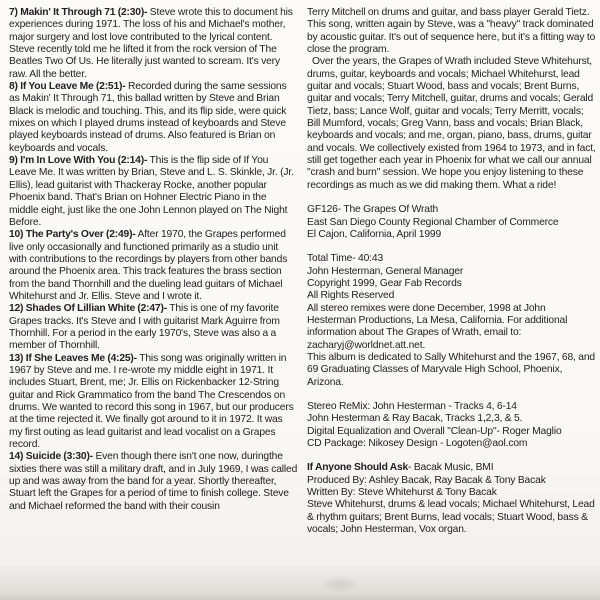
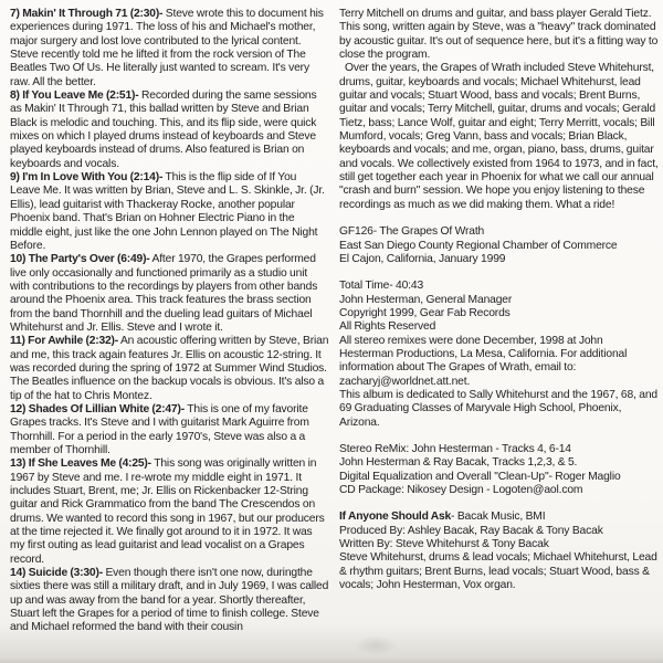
  7) Makin' It Through 71 (2:30)- Steve wrote this to document his experiences during 1971. The loss of his and Michael's mother, major surgery and lost love contributed to the lyrical content. Steve recently told me he lifted it from the rock version of The Beatles Two Of Us. He literally just wanted to scream. It's very raw. All the better.
  8) If You Leave Me (2:51)- Recorded during the same sessions as Makin' It Through 71, this ballad written by Steve and Brian Black is melodic and touching. This, and its flip side, were quick mixes on which I played drums instead of keyboards and Steve played keyboards instead of drums. Also featured is Brian on keyboards and vocals.
  9) I'm In Love With You (2:14)- This is the flip side of If You Leave Me. It was written by Brian, Steve and L. S. Skinkle, Jr. (Jr. Ellis), lead guitarist with Thackeray Rocke, another popular Phoenix band. That's Brian on Hohner Electric Piano in the middle eight, just like the one John Lennon played on The Night Before.
- 10) The Party's Over (2:49)- After 1970, the Grapes performed live only occasionally and functioned primarily as a studio unit with contributions to the recordings by players from other bands around the Phoenix area. This track features the brass section from the band Thornhill and the dueling lead guitars of Michael Whitehurst and Jr. Ellis. Steve and I wrote it.
+ 10) The Party's Over (6:49)- After 1970, the Grapes performed live only occasionally and functioned primarily as a studio unit with contributions to the recordings by players from other bands around the Phoenix area. This track features the brass section from the band Thornhill and the dueling lead guitars of Michael Whitehurst and Jr. Ellis. Steve and I wrote it.
+ 11) For Awhile (2:32)- An acoustic offering written by Steve, Brian and me, this track again features Jr. Ellis on acoustic 12-string. It was recorded during the spring of 1972 at Summer Wind Studios. The Beatles influence on the backup vocals is obvious. It's also a tip of the hat to Chris Montez.
  12) Shades Of Lillian White (2:47)- This is one of my favorite Grapes tracks. It's Steve and I with guitarist Mark Aguirre from Thornhill. For a period in the early 1970's, Steve was also a a member of Thornhill.
  13) If She Leaves Me (4:25)- This song was originally written in 1967 by Steve and me. I re-wrote my middle eight in 1971. It includes Stuart, Brent, me; Jr. Ellis on Rickenbacker 12-String guitar and Rick Grammatico from the band The Crescendos on drums. We wanted to record this song in 1967, but our producers at the time rejected it. We finally got around to it in 1972. It was my first outing as lead guitarist and lead vocalist on a Grapes record.
  14) Suicide (3:30)- Even though there isn't one now, duringthe sixties there was still a military draft, and in July 1969, I was called up and was away from the band for a year. Shortly thereafter, Stuart left the Grapes for a period of time to finish college. Steve and Michael reformed the band with their cousin
  Terry Mitchell on drums and guitar, and bass player Gerald Tietz. This song, written again by Steve, was a "heavy" track dominated by acoustic guitar. It's out of sequence here, but it's a fitting way to close the program.
- Over the years, the Grapes of Wrath included Steve Whitehurst, drums, guitar, keyboards and vocals; Michael Whitehurst, lead guitar and vocals; Stuart Wood, bass and vocals; Brent Burns, guitar and vocals; Terry Mitchell, guitar, drums and vocals; Gerald Tietz, bass; Lance Wolf, guitar and vocals; Terry Merritt, vocals; Bill Mumford, vocals; Greg Vann, bass and vocals; Brian Black, keyboards and vocals; and me, organ, piano, bass, drums, guitar and vocals. We collectively existed from 1964 to 1973, and in fact, still get together each year in Phoenix for what we call our annual "crash and burn" session. We hope you enjoy listening to these recordings as much as we did making them. What a ride!
+ Over the years, the Grapes of Wrath included Steve Whitehurst, drums, guitar, keyboards and vocals; Michael Whitehurst, lead guitar and vocals; Stuart Wood, bass and vocals; Brent Burns, guitar and vocals; Terry Mitchell, guitar, drums and vocals; Gerald Tietz, bass; Lance Wolf, guitar and eight; Terry Merritt, vocals; Bill Mumford, vocals; Greg Vann, bass and vocals; Brian Black, keyboards and vocals; and me, organ, piano, bass, drums, guitar and vocals. We collectively existed from 1964 to 1973, and in fact, still get together each year in Phoenix for what we call our annual "crash and burn" session. We hope you enjoy listening to these recordings as much as we did making them. What a ride!
  GF126- The Grapes Of Wrath
  East San Diego County Regional Chamber of Commerce
- El Cajon, California, April 1999
+ El Cajon, California, January 1999
  Total Time- 40:43
  John Hesterman, General Manager
  Copyright 1999, Gear Fab Records
  All Rights Reserved
  All stereo remixes were done December, 1998 at John Hesterman Productions, La Mesa, California. For additional information about The Grapes of Wrath, email to: zacharyj@worldnet.att.net.
  This album is dedicated to Sally Whitehurst and the 1967, 68, and 69 Graduating Classes of Maryvale High School, Phoenix, Arizona.
  Stereo ReMix: John Hesterman - Tracks 4, 6-14
  John Hesterman & Ray Bacak, Tracks 1,2,3, & 5.
  Digital Equalization and Overall "Clean-Up"- Roger Maglio
  CD Package: Nikosey Design - Logoten@aol.com
  If Anyone Should Ask- Bacak Music, BMI
  Produced By: Ashley Bacak, Ray Bacak & Tony Bacak
  Written By: Steve Whitehurst & Tony Bacak
  Steve Whitehurst, drums & lead vocals; Michael Whitehurst, Lead & rhythm guitars; Brent Burns, lead vocals; Stuart Wood, bass & vocals; John Hesterman, Vox organ.
